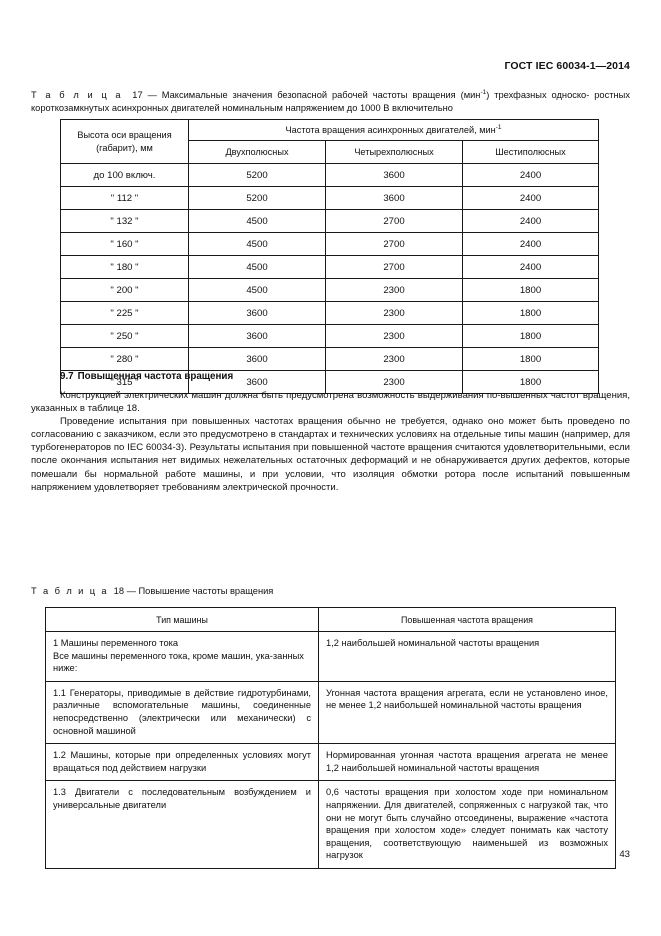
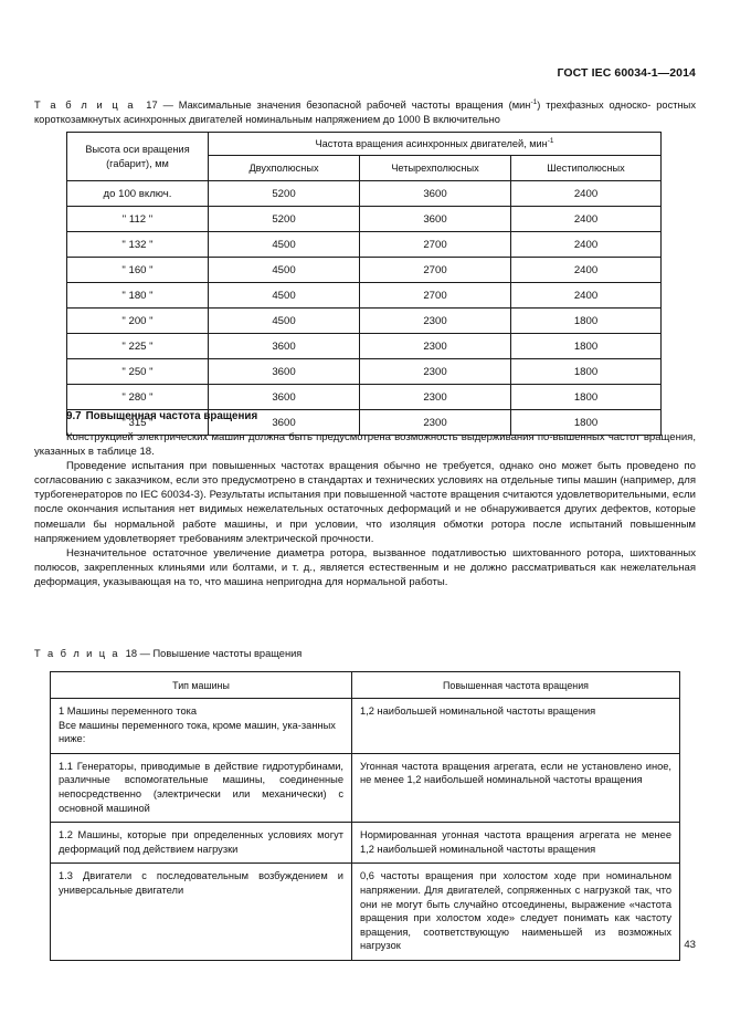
  ГОСТ IEC 60034-1—2014
  Т а б л и ц а 17 — Максимальные значения безопасной рабочей частоты вращения (мин ) трехфазных односко- ростных короткозамкнутых асинхронных двигателей номинальным напряжением до 1000 В включительно
  Высота оси вращения (габарит), мм	Частота вращения асинхронных двигателей, мин
  Двухполюсных	Четырехполюсных	Шестиполюсных
  до 100 включ.	5200	3600	2400
  " 112 "	5200	3600	2400
  " 132 "	4500	2700	2400
  " 160 "	4500	2700	2400
  " 180 "	4500	2700	2400
  " 200 "	4500	2300	1800
  " 225 "	3600	2300	1800
  " 250 "	3600	2300	1800
  " 280 "	3600	2300	1800
  " 315 "	3600	2300	1800
  9.7 Повышенная частота вращения
  Конструкцией электрических машин должна быть предусмотрена возможность выдерживания по-вышенных частот вращения, указанных в таблице 18.
  Проведение испытания при повышенных частотах вращения обычно не требуется, однако оно может быть проведено по согласованию с заказчиком, если это предусмотрено в стандартах и техничес­ких условиях на отдельные типы машин (например, для турбогенераторов по IEC 60034-3). Результаты испытания при повышенной частоте вращения считаются удовлетворительными, если после окончания испытания нет видимых нежелательных остаточных деформаций и не обнаруживается других дефек­тов, которые помешали бы нормальной работе машины, и при условии, что изоляция обмотки ротора после испытаний повышенным напряжением удовлетворяет требованиям электрической прочности.
+ Незначительное остаточное увеличение диаметра ротора, вызванное податливостью шихтован­ного ротора, шихтованных полюсов, закрепленных клиньями или болтами, и т. д., является естествен­ным и не должно рассматриваться как нежелательная деформация, указывающая на то, что машина непригодна для нормальной работы.
  Т а б л и ц а 18 — Повышение частоты вращения
  Тип машины	Повышенная частота вращения
  1 Машины переменного тока Все машины переменного тока, кроме машин, ука-занных ниже:	1,2 наибольшей номинальной частоты вращения
  1.1 Генераторы, приводимые в действие гидро­турбинами, различные вспомогательные машины, соединенные непосредственно (электрически или механически) с основной машиной	Угонная частота вращения агрегата, если не установле­но иное, не менее 1,2 наибольшей номинальной частоты вращения
- 1.2 Машины, которые при определенных условиях могут вращаться под действием нагрузки	Нормированная угонная частота вращения агрегата не менее 1,2 наибольшей номинальной частоты вращения
+ 1.2 Машины, которые при определенных условиях могут деформаций под действием нагрузки	Нормированная угонная частота вращения агрегата не менее 1,2 наибольшей номинальной частоты вращения
  1.3 Двигатели с последовательным возбуждением и универсальные двигатели	0,6 частоты вращения при холостом ходе при номиналь­ном напряжении. Для двигателей, сопряженных с нагруз­кой так, что они не могут быть случайно отсоединены, вы­ражение «частота вращения при холостом ходе» следует понимать как частоту вращения, соответствующую наи­меньшей из возможных нагрузок
  43
